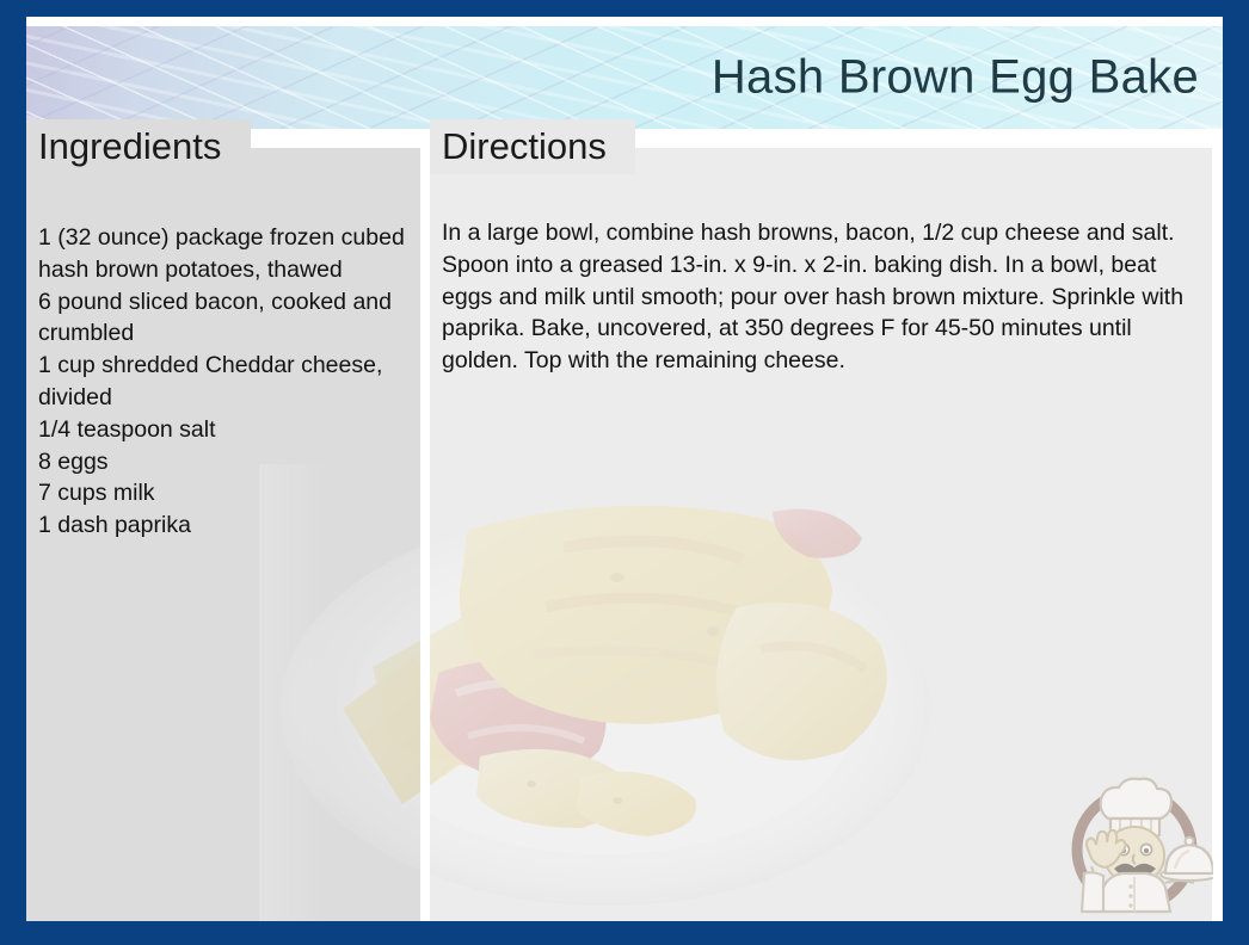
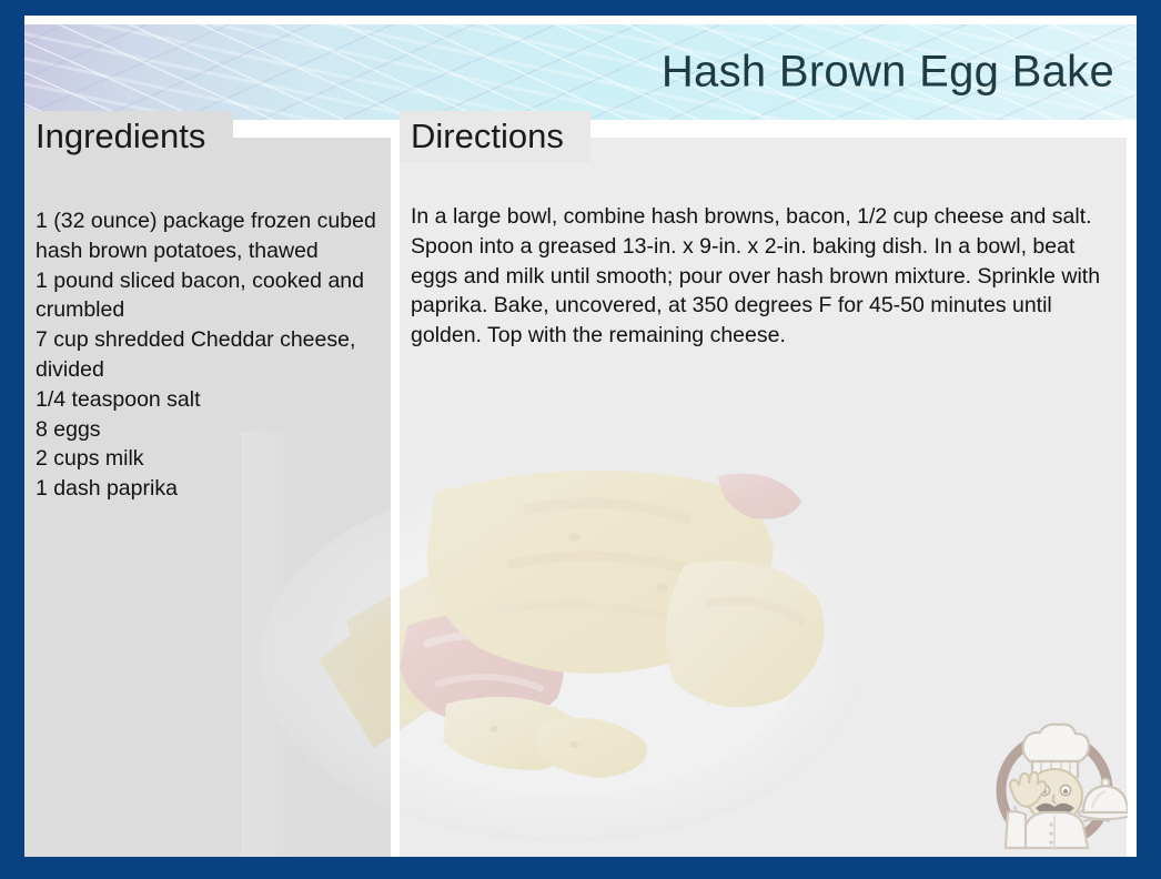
  Hash Brown Egg Bake
  Ingredients
  1 (32 ounce) package frozen cubed hash brown potatoes, thawed
- 6 pound sliced bacon, cooked and crumbled
+ 1 pound sliced bacon, cooked and crumbled
- 1 cup shredded Cheddar cheese, divided
+ 7 cup shredded Cheddar cheese, divided
  1/4 teaspoon salt
  8 eggs
- 7 cups milk
+ 2 cups milk
  1 dash paprika
  Directions
  In a large bowl, combine hash browns, bacon, 1/2 cup cheese and salt. Spoon into a greased 13-in. x 9-in. x 2-in. baking dish. In a bowl, beat eggs and milk until smooth; pour over hash brown mixture. Sprinkle with paprika. Bake, uncovered, at 350 degrees F for 45-50 minutes until golden. Top with the remaining cheese.
